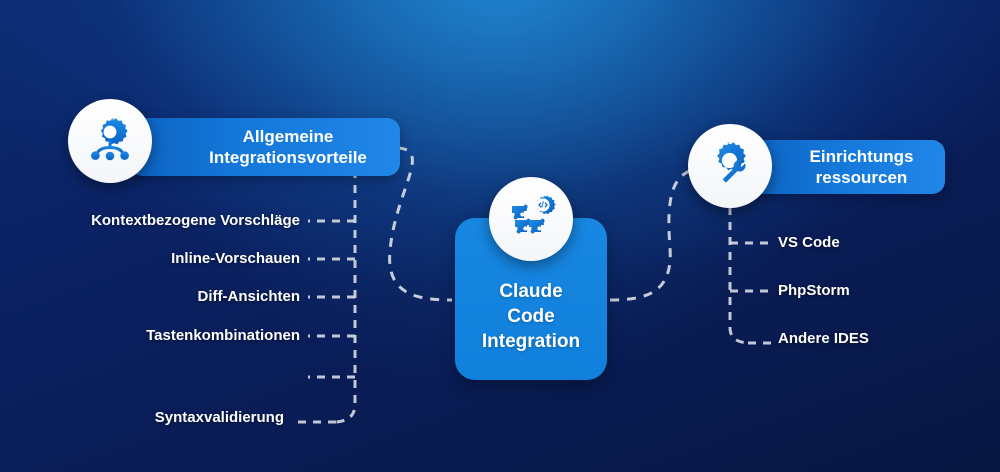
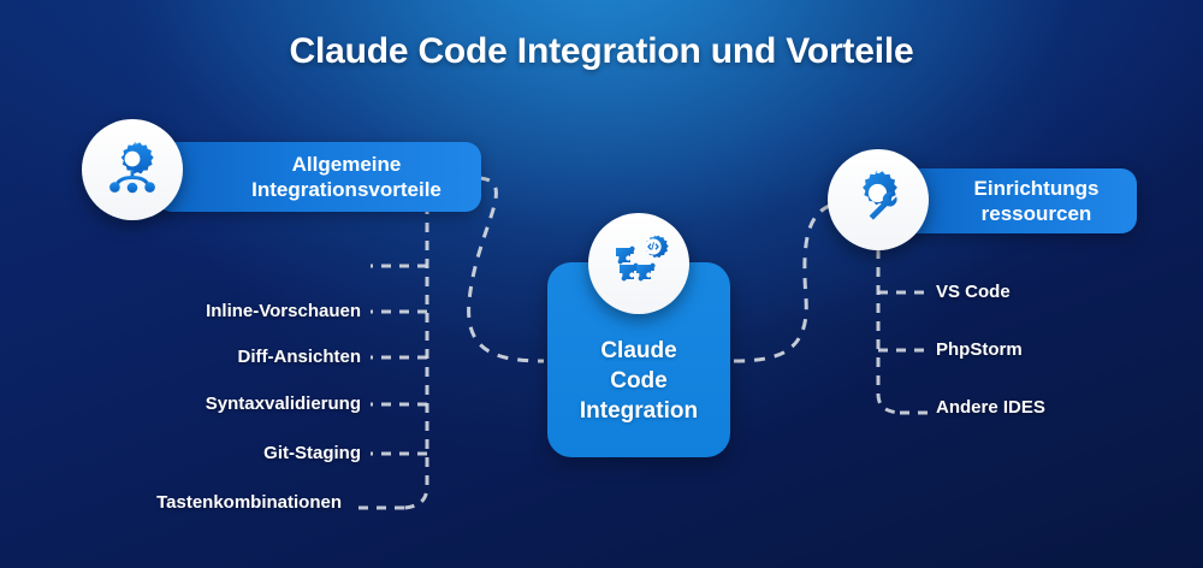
+ Claude Code Integration und Vorteile
  Allgemeine
  Integrationsvorteile
- Kontextbezogene Vorschläge
  Inline-Vorschauen
  Diff-Ansichten
- Tastenkombinationen
+ Syntaxvalidierung
+ Git-Staging
- Syntaxvalidierung
+ Tastenkombinationen
  Claude
  Code
  Integration
  Einrichtungs
  ressourcen
  VS Code
  PhpStorm
  Andere IDES
